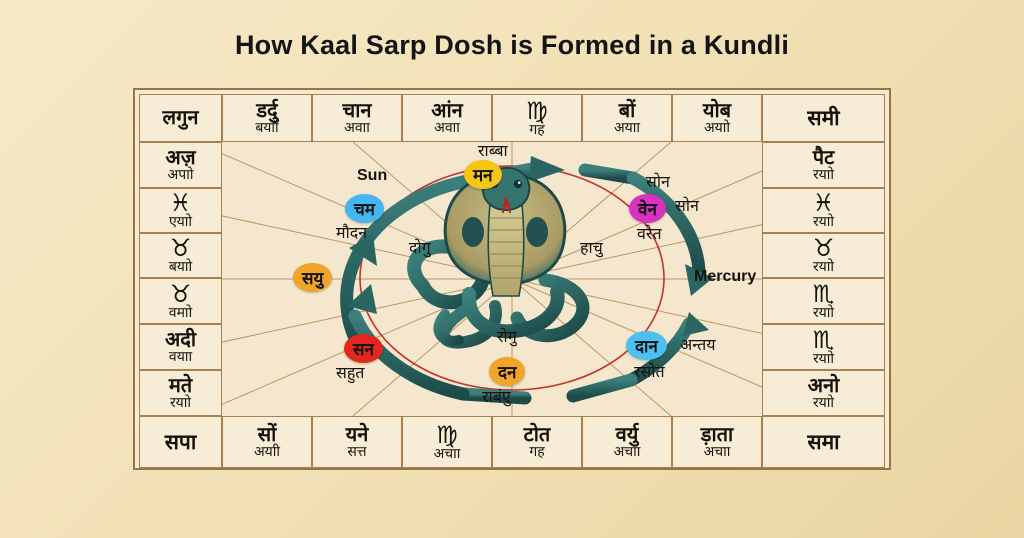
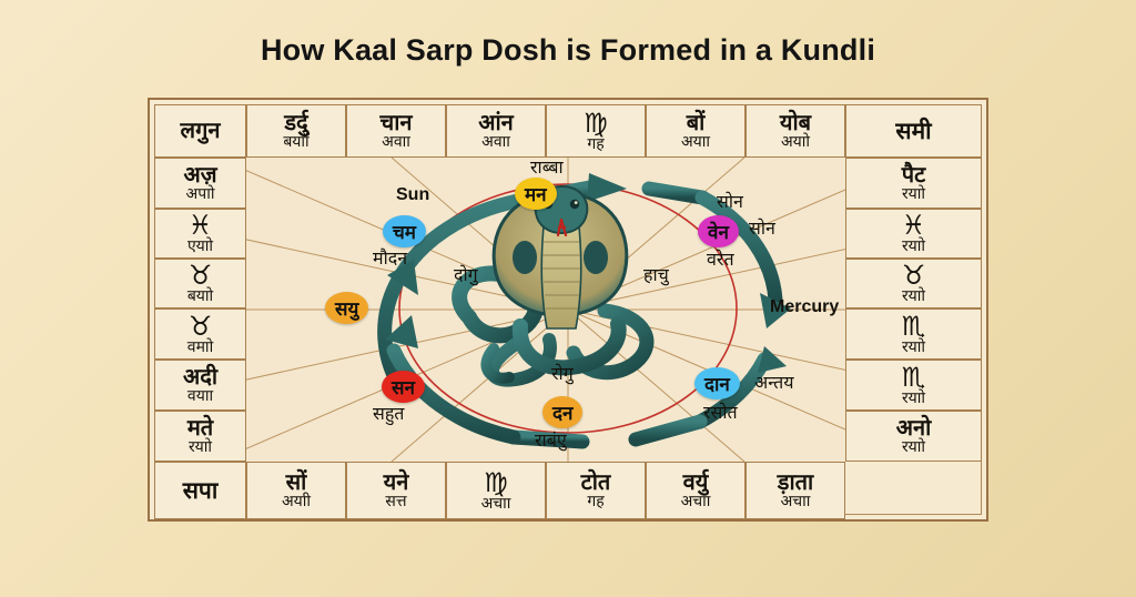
  How Kaal Sarp Dosh is Formed in a Kundli
  लगुन
  डर्दु
  बयााँ
  चान
  अवाा
  आंन
  अवाा
  ♍
  गह
  बों
  अयाा
  योब
  अयाो
  समी
  अज़
  अपाो
  ♓
  एयाो
  ♉
  बयाो
  ♉
  वमाो
  अदी
  वयाा
  मते
  रयाो
  पैट
  रयाो
  ♓
  रयाो
  ♉
  रयाो
  ♏
  रयाो
  ♏
  रयाो
  अनो
  रयाो
  सपा
  सों
  अयाी
  यने
  सत्त
  ♍
  अचाा
  टोत
  गह
  वर्यु
  अचाा
  ड़ाता
  अचाा
- समा
  मन
  राब्बा
  वेन
  सोन
  सोन
  वरेत
  दान
  अन्तय
  रसोत
  दन
  राबंएु
  सन
  सहुत
  सयु
  चम
  मौदन
  Sun
  Mercury
  दोगु
  हाचु
  रोगु
